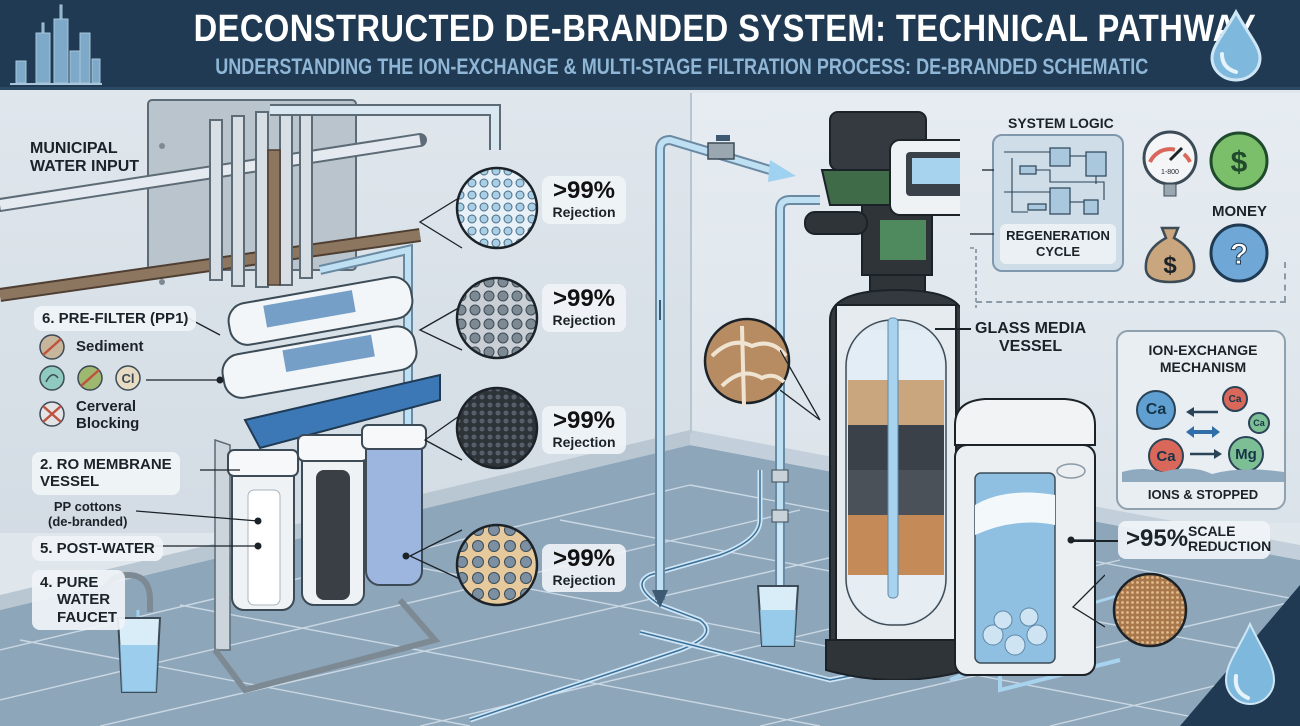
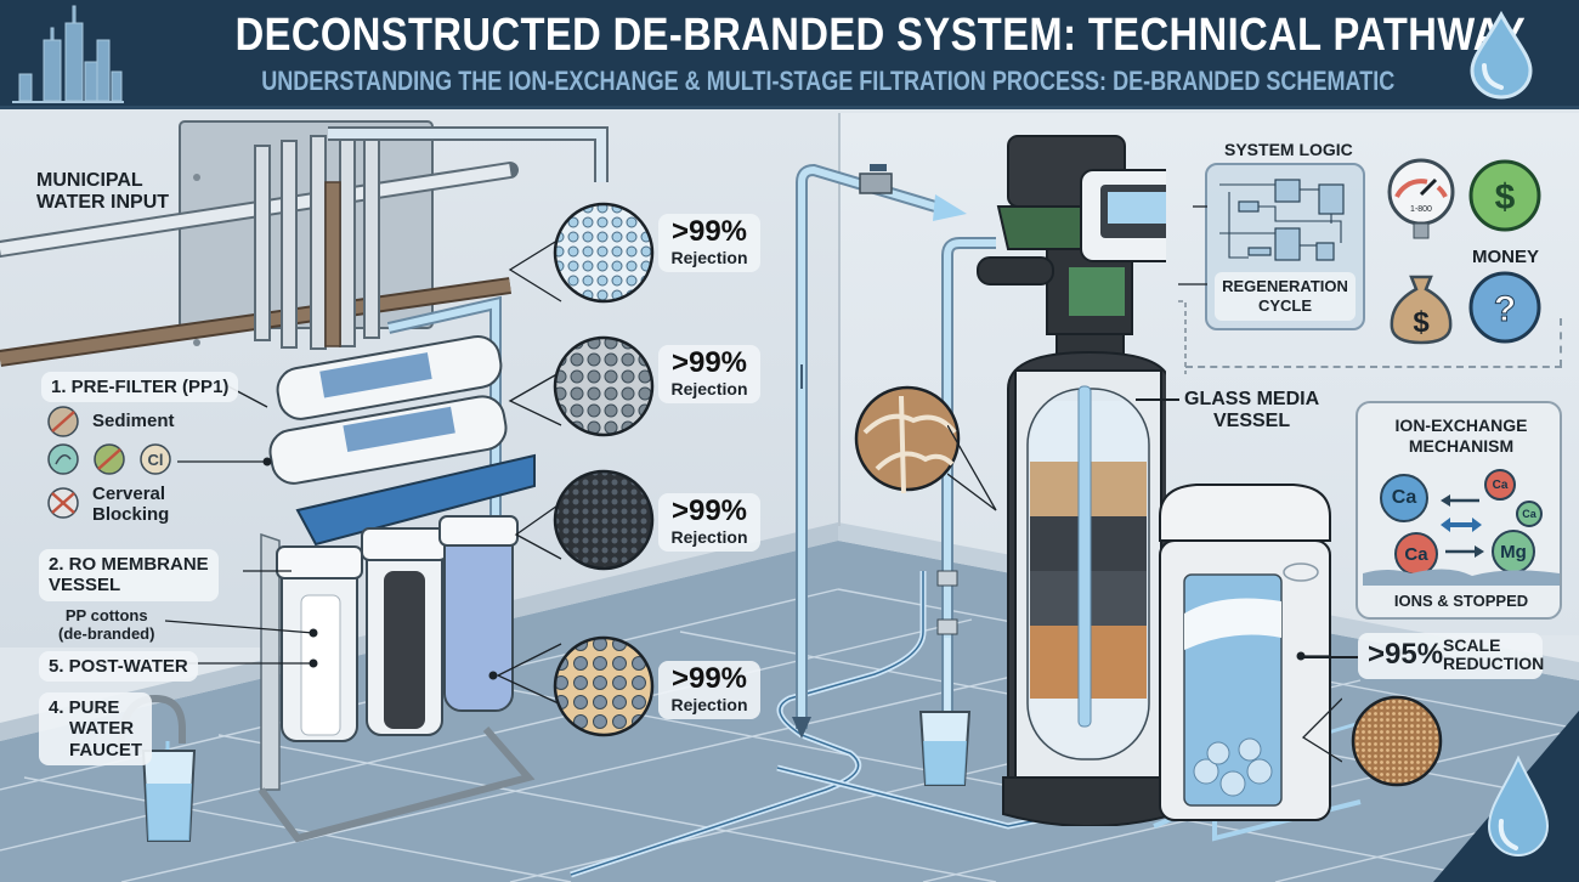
  DECONSTRUCTED DE-BRANDED SYSTEM: TECHNICAL PATHW
  UNDERSTANDING THE ION-EXCHANGE & MULTI-STAGE FILTRATION PROCESS: DE-BRANDED SCHEMATIC
  MUNICIPAL
  WATER INPUT
- 6. PRE-FILTER (PP1)
+ 1. PRE-FILTER (PP1)
  Sediment
  Cl
  Cerveral
  Blocking
  2. RO MEMBRANE
  VESSEL
  PP cottons
  (de-branded)
  5. POST-WATER
  4. PURE
  WATER
  FAUCET
  >99%
  Rejection
  >99%
  Rejection
  >99%
  Rejection
  >99%
  Rejection
  SYSTEM LOGIC
  REGENERATION
  CYCLE
  $
  MONEY
  $
  ?
  GLASS MEDIA
  VESSEL
  ION-EXCHANGE
  MECHANISM
  Ca
  Ca
  Ca
  Ca
  Mg
  IONS & STOPPED
  >95%
  SCALE
  REDUCTION
